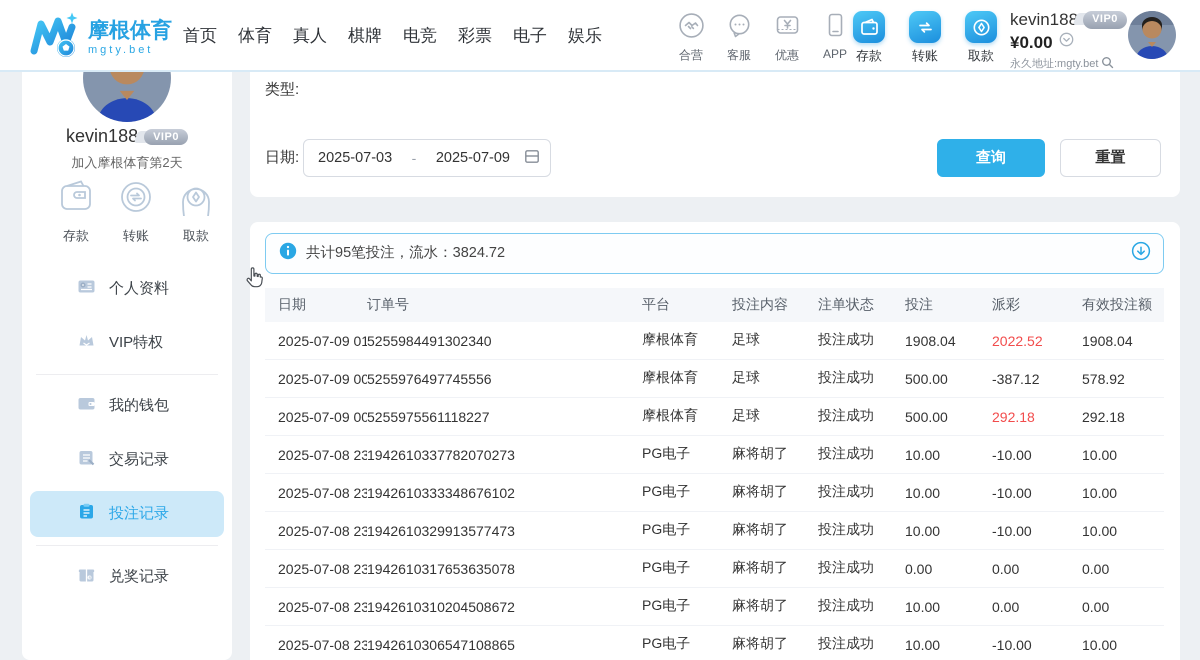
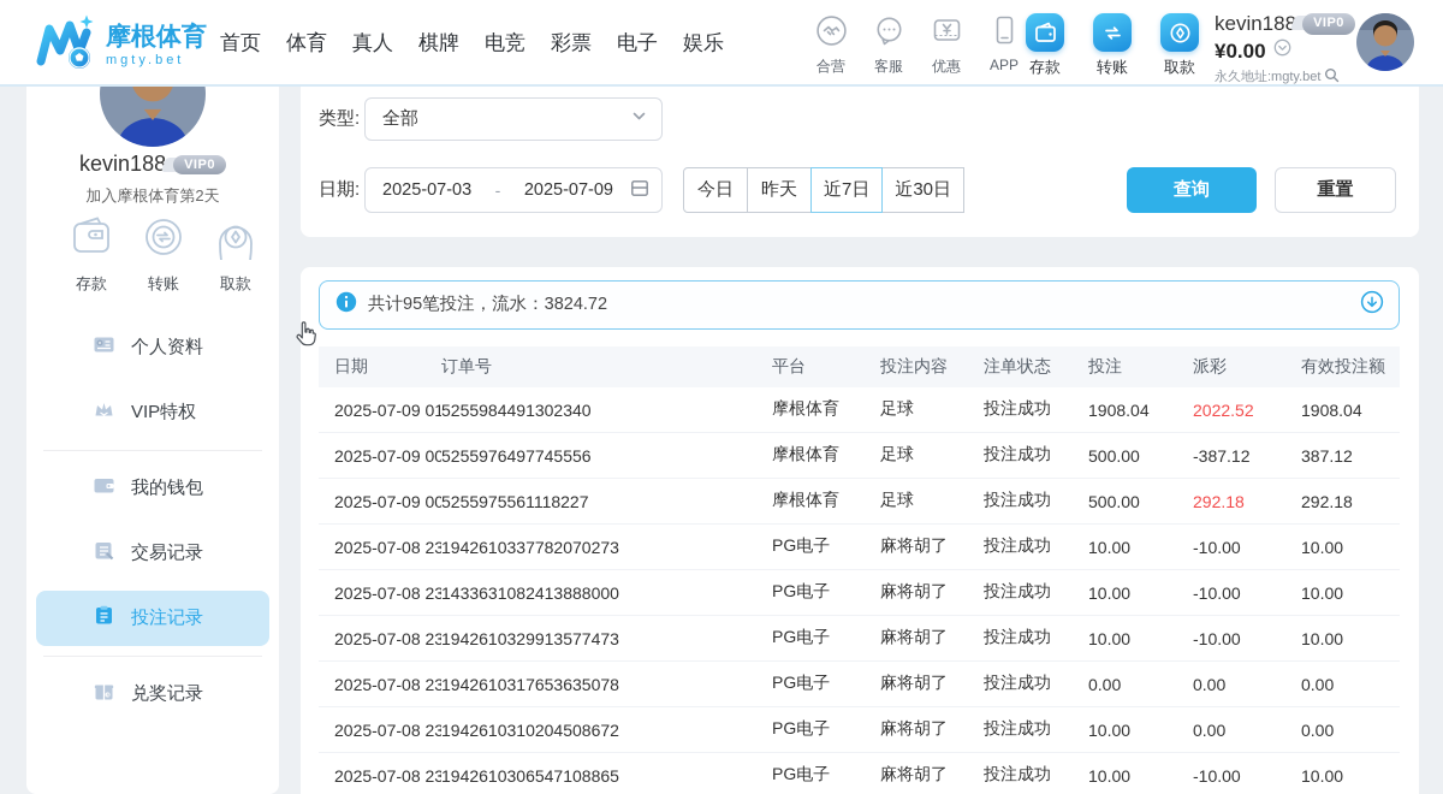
  摩根体育
  mgty.bet
  首页
  体育
  真人
  棋牌
  电竞
  彩票
  电子
  娱乐
  合营
  客服
  优惠
  APP
  存款
  转账
  取款
  kevin188
  VIP0
  ¥0.00
  永久地址:mgty.bet
  kevin188
  VIP0
  加入摩根体育第2天
  存款
  转账
  取款
  个人资料
  VIP特权
  我的钱包
  交易记录
  投注记录
  兑奖记录
  类型:
+ 全部
  日期:
  2025-07-03
  -
  2025-07-09
+ 今日
+ 昨天
+ 近7日
+ 近30日
  查询
  重置
  共计95笔投注，流水：3824.72
  日期
  订单号
  平台
  投注内容
  注单状态
  投注
  派彩
  有效投注额
  5255984491302340
  摩根体育
  足球
  投注成功
  1908.04
  2022.52
  1908.04
  5255976497745556
  摩根体育
  足球
  投注成功
  500.00
  -387.12
- 578.92
+ 387.12
  5255975561118227
  摩根体育
  足球
  投注成功
  500.00
  292.18
  292.18
  1942610337782070273
  PG电子
  麻将胡了
  投注成功
  10.00
  -10.00
  10.00
- 1942610333348676102
+ 1433631082413888000
  PG电子
  麻将胡了
  投注成功
  10.00
  -10.00
  10.00
  1942610329913577473
  PG电子
  麻将胡了
  投注成功
  10.00
  -10.00
  10.00
  1942610317653635078
  PG电子
  麻将胡了
  投注成功
  0.00
  0.00
  0.00
  1942610310204508672
  PG电子
  麻将胡了
  投注成功
  10.00
  0.00
  0.00
  1942610306547108865
  PG电子
  麻将胡了
  投注成功
  10.00
  -10.00
  10.00
